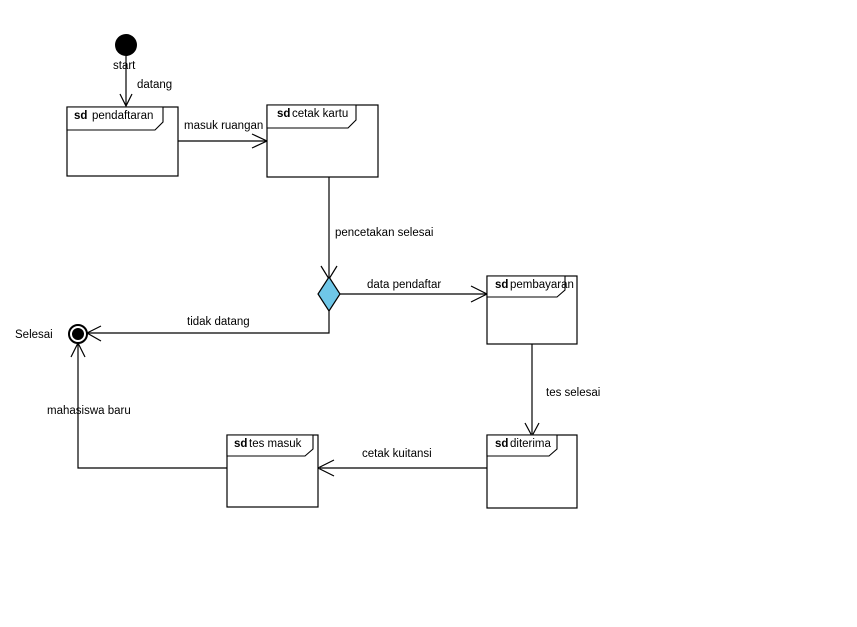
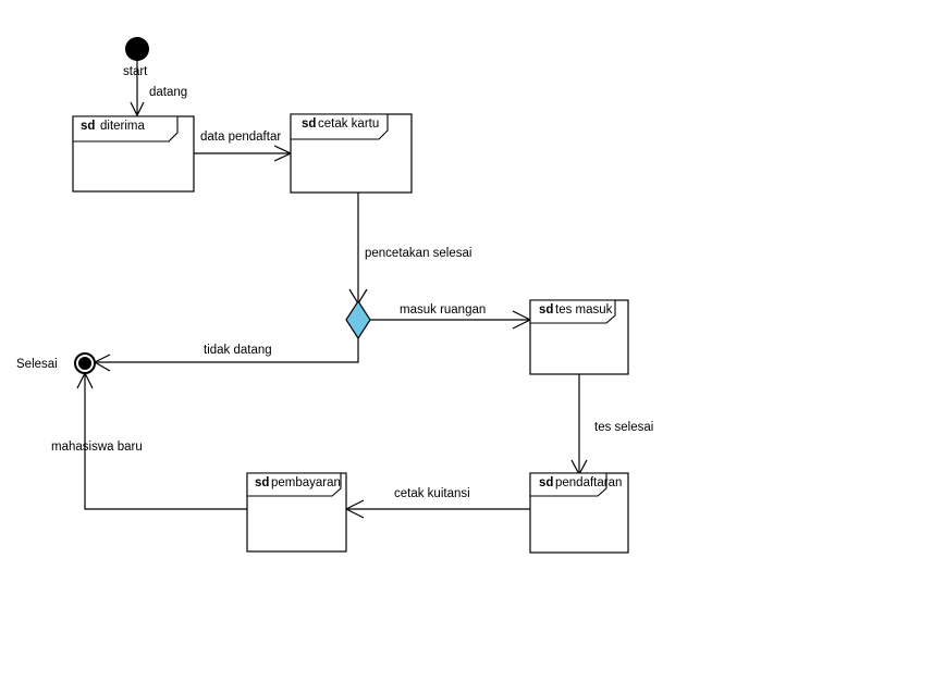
  datang
- masuk ruangan
+ data pendaftar
  pencetakan selesai
- data pendaftar
+ masuk ruangan
  tidak datang
  tes selesai
  cetak kuitansi
  mahasiswa baru
  sd
- pendaftaran
+ diterima
  sd
  cetak kartu
  sd
- pembayaran
+ tes masuk
  sd
- diterima
+ pendaftaran
  sd
- tes masuk
+ pembayaran
  start
  Selesai
